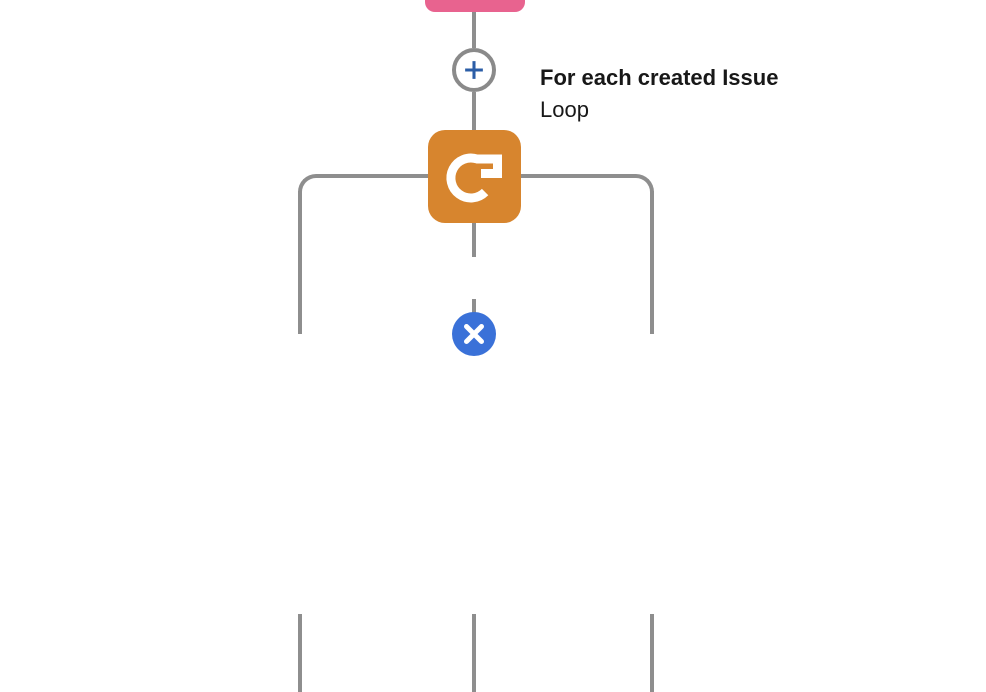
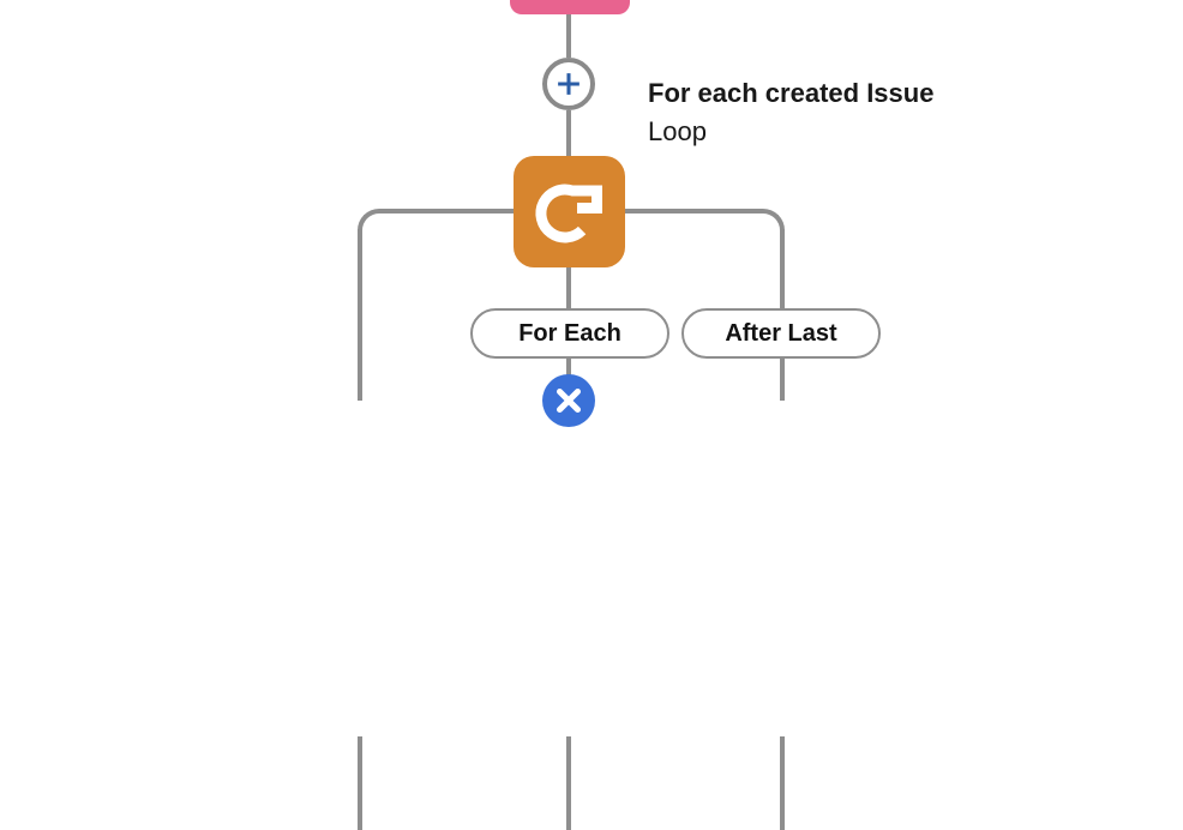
  For each created Issue
  Loop
+ For Each
+ After Last
